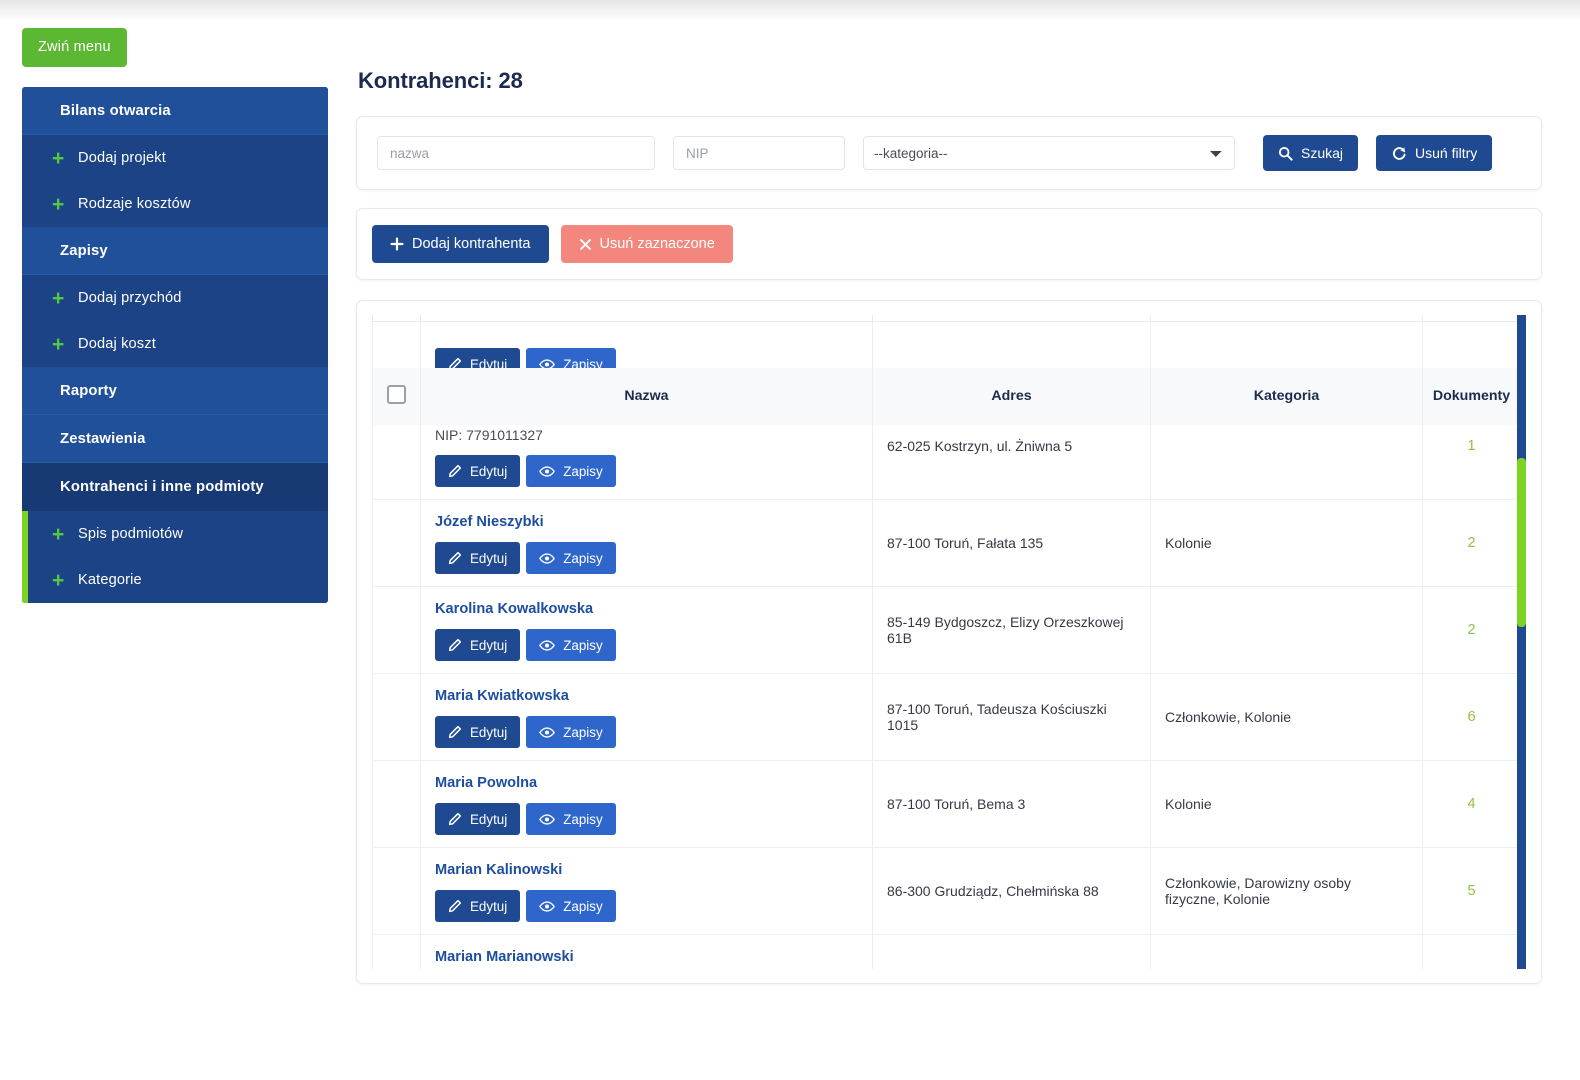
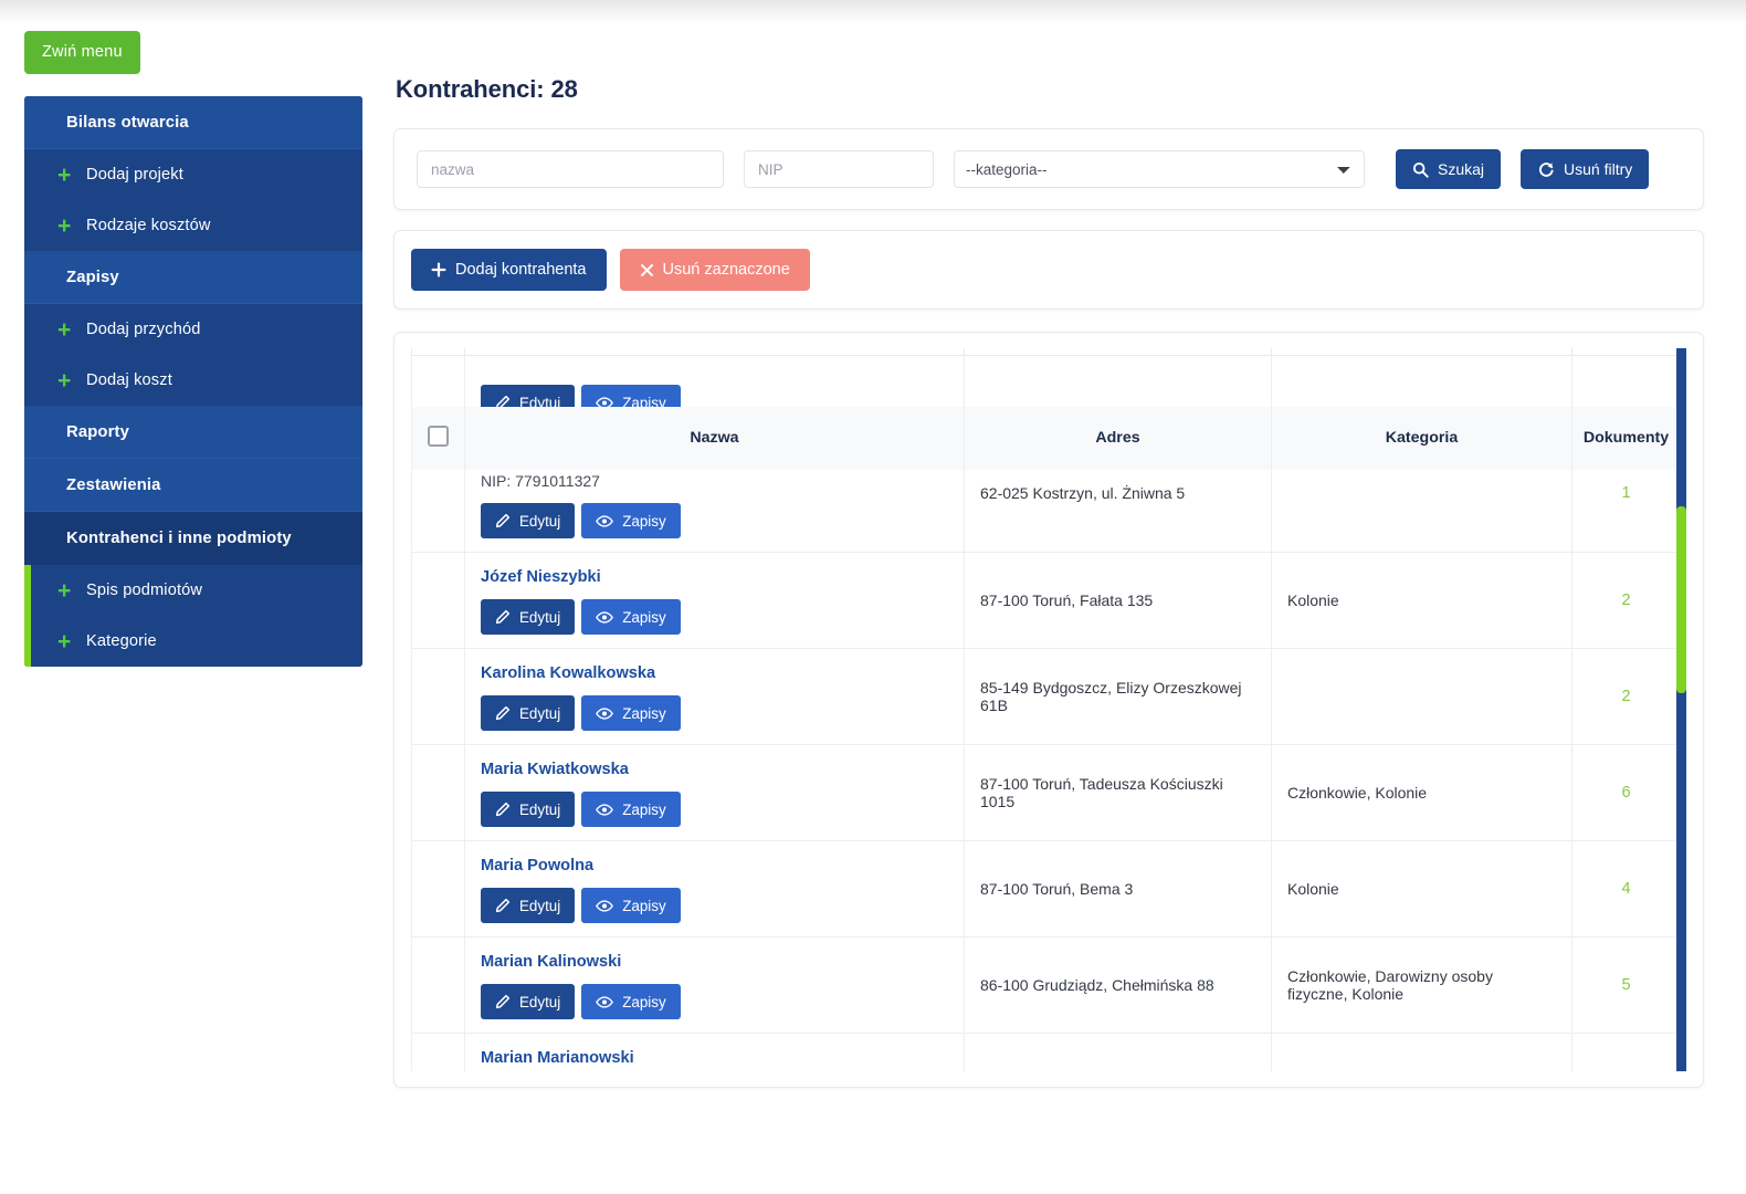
  Zwiń menu
  Bilans otwarcia
  +
  Dodaj projekt
  +
  Rodzaje kosztów
  Zapisy
  +
  Dodaj przychód
  +
  Dodaj koszt
  Raporty
  Zestawienia
  Kontrahenci i inne podmioty
  +
  Spis podmiotów
  +
  Kategorie
  Kontrahenci: 28
  nazwa
  NIP
  --kategoria--
  Szukaj
  Usuń filtry
  Dodaj kontrahenta
  Usuń zaznaczone
  	Nazwa	Adres	Kategoria	Dokumenty
  	Edytuj Zapisy
  	Józef NieszybkiEdytuj Zapisy	87-100 Toruń, Fałata 135	Kolonie	2
  	Karolina KowalkowskaEdytuj Zapisy	85-149 Bydgoszcz, Elizy Orzeszkowej 61B		2
  	Maria KwiatkowskaEdytuj Zapisy	87-100 Toruń, Tadeusza Kościuszki 1015	Członkowie, Kolonie	6
  	Maria PowolnaEdytuj Zapisy	87-100 Toruń, Bema 3	Kolonie	4
- 	Marian KalinowskiEdytuj Zapisy	86-300 Grudziądz, Chełmińska 88	Członkowie, Darowizny osoby fizyczne, Kolonie	5
+ 	Marian KalinowskiEdytuj Zapisy	86-100 Grudziądz, Chełmińska 88	Członkowie, Darowizny osoby fizyczne, Kolonie	5
